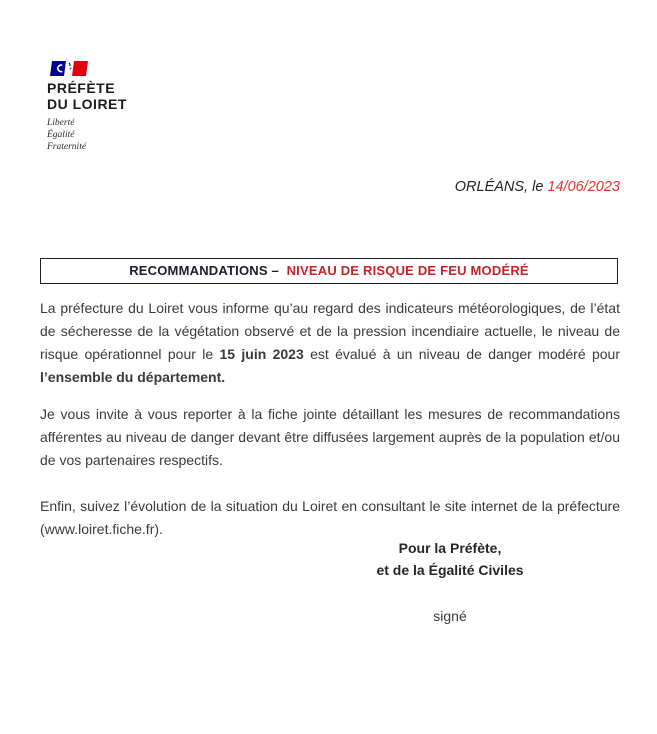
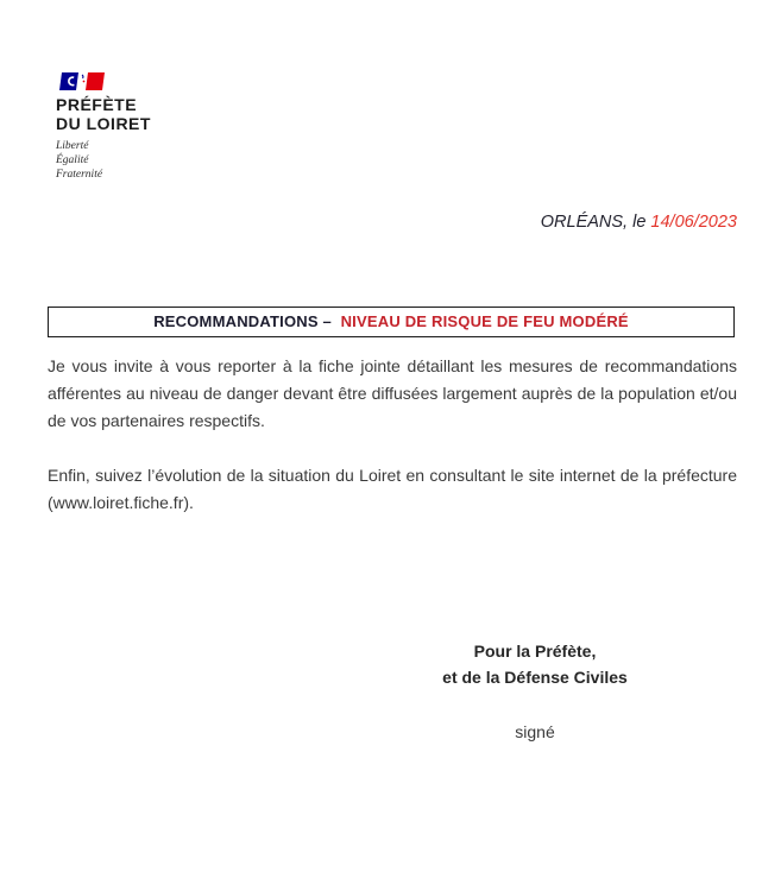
  PRÉFÈTE
  DU LOIRET
  Liberté
  Égalité
  Fraternité
  ORLÉANS, le 14/06/2023
  RECOMMANDATIONS – NIVEAU DE RISQUE DE FEU MODÉRÉ
- La préfecture du Loiret vous informe qu’au regard des indicateurs météorologiques, de l’état de sécheresse de la végétation observé et de la pression incendiaire actuelle, le niveau de risque opérationnel pour le 15 juin 2023 est évalué à un niveau de danger modéré pour l’ensemble du département.
  Je vous invite à vous reporter à la fiche jointe détaillant les mesures de recommandations afférentes au niveau de danger devant être diffusées largement auprès de la population et/ou de vos partenaires respectifs.
  Enfin, suivez l’évolution de la situation du Loiret en consultant le site internet de la préfecture (www.loiret.fiche.fr).
  Pour la Préfète,
- et de la Égalité Civiles
+ et de la Défense Civiles
  signé
